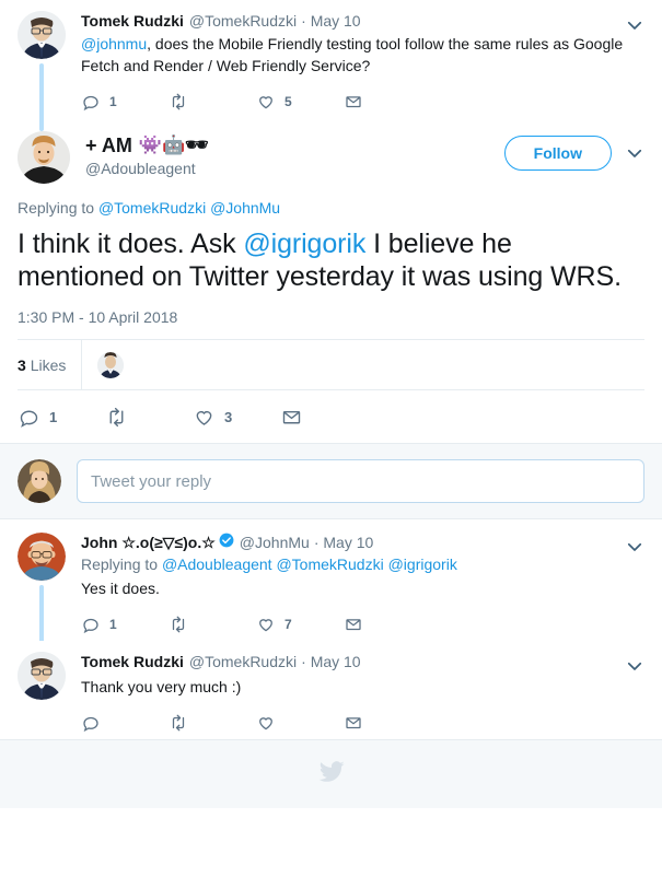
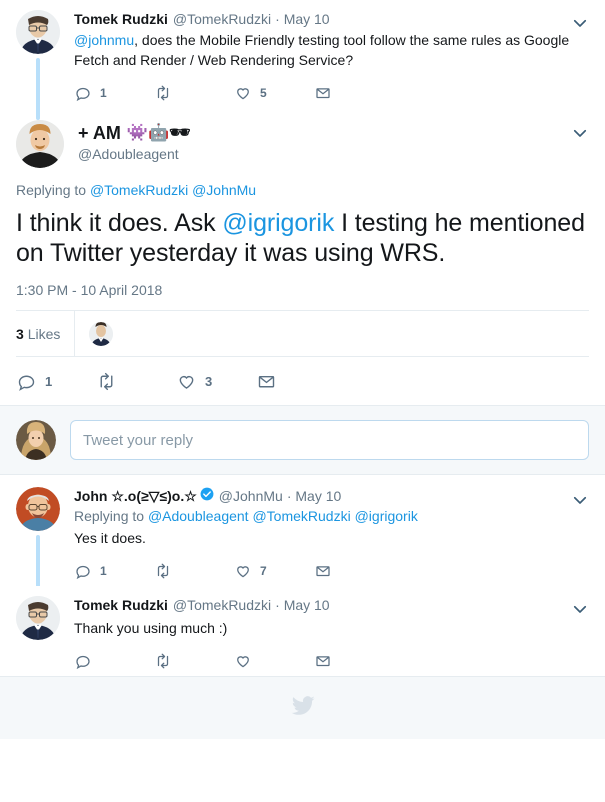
  Tomek Rudzki
  @TomekRudzki
  · May 10
- @johnmu, does the Mobile Friendly testing tool follow the same rules as Google Fetch and Render / Web Friendly Service?
+ @johnmu, does the Mobile Friendly testing tool follow the same rules as Google Fetch and Render / Web Rendering Service?
  1
  5
  + AM
  👾🤖🕶
  @Adoubleagent
- Follow
  Replying to @TomekRudzki @JohnMu
- I think it does. Ask @igrigorik I believe he mentioned on Twitter yesterday it was using WRS.
+ I think it does. Ask @igrigorik I testing he mentioned on Twitter yesterday it was using WRS.
  1:30 PM - 10 April 2018
  3 Likes
  1
  3
  Tweet your reply
  John ☆.o(≥▽≤)o.☆
  @JohnMu
  · May 10
  Replying to @Adoubleagent @TomekRudzki @igrigorik
  Yes it does.
  1
  7
  Tomek Rudzki
  @TomekRudzki
  · May 10
- Thank you very much :)
+ Thank you using much :)
